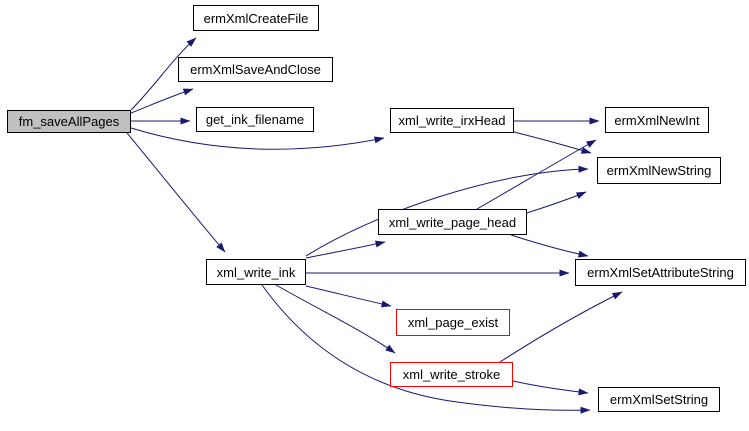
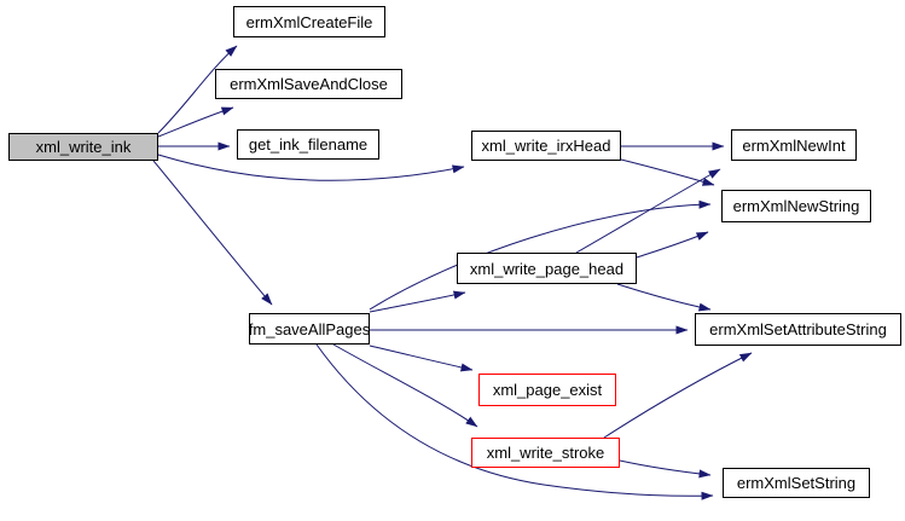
- fm_saveAllPages
+ xml_write_ink
  ermXmlCreateFile
  ermXmlSaveAndClose
  get_ink_filename
  xml_write_irxHead
  ermXmlNewInt
  ermXmlNewString
  xml_write_page_head
- xml_write_ink
+ fm_saveAllPages
  ermXmlSetAttributeString
  xml_page_exist
  xml_write_stroke
  ermXmlSetString
